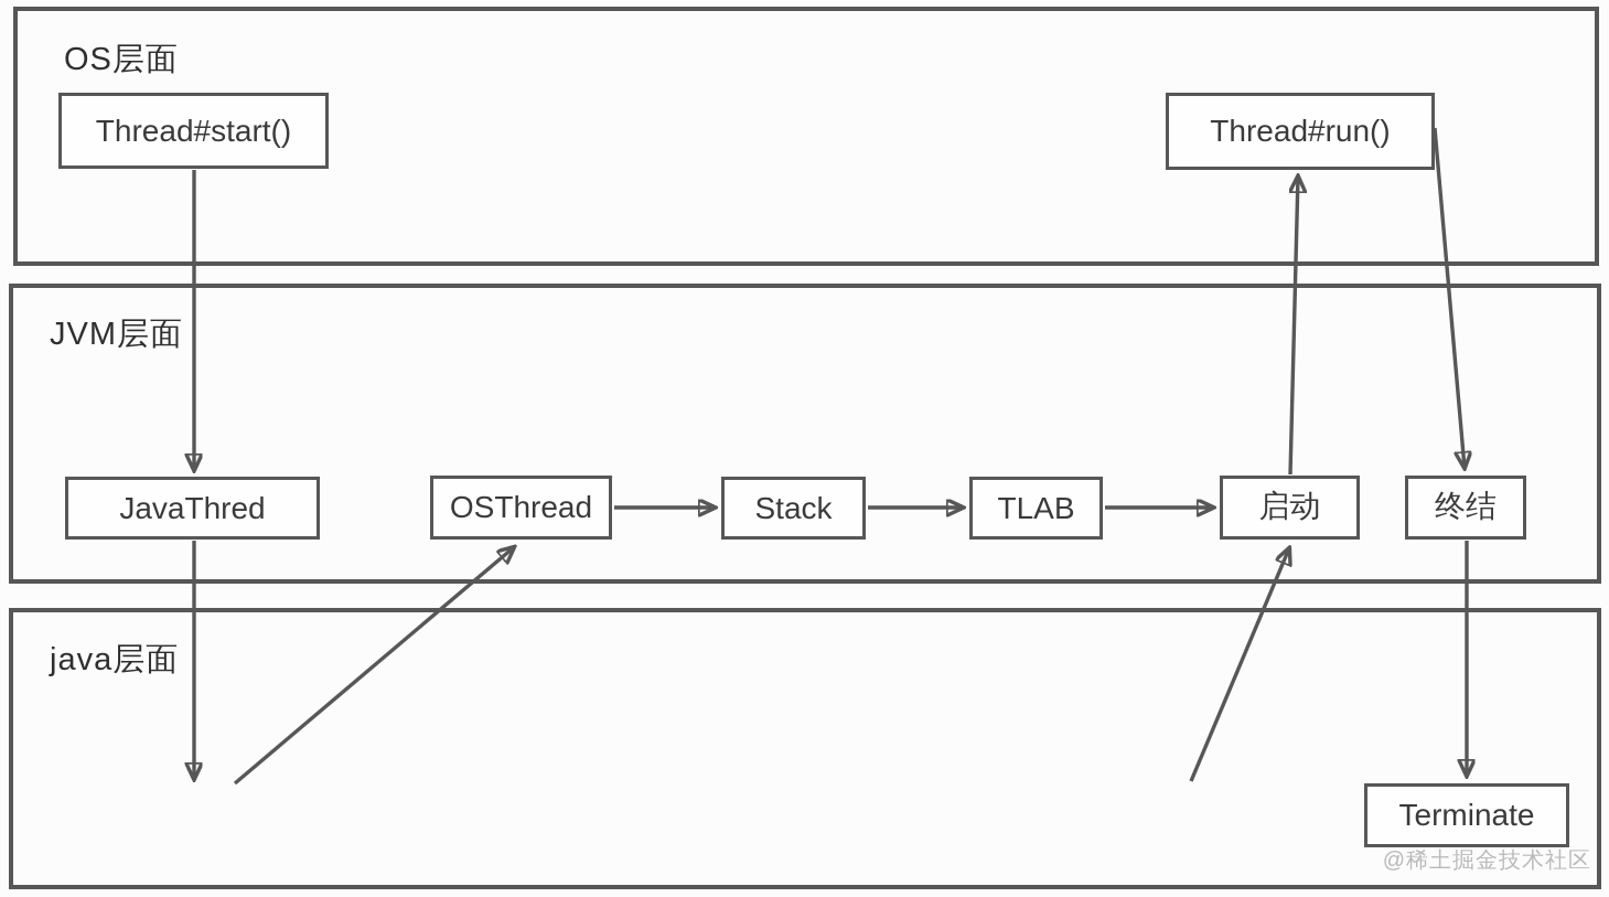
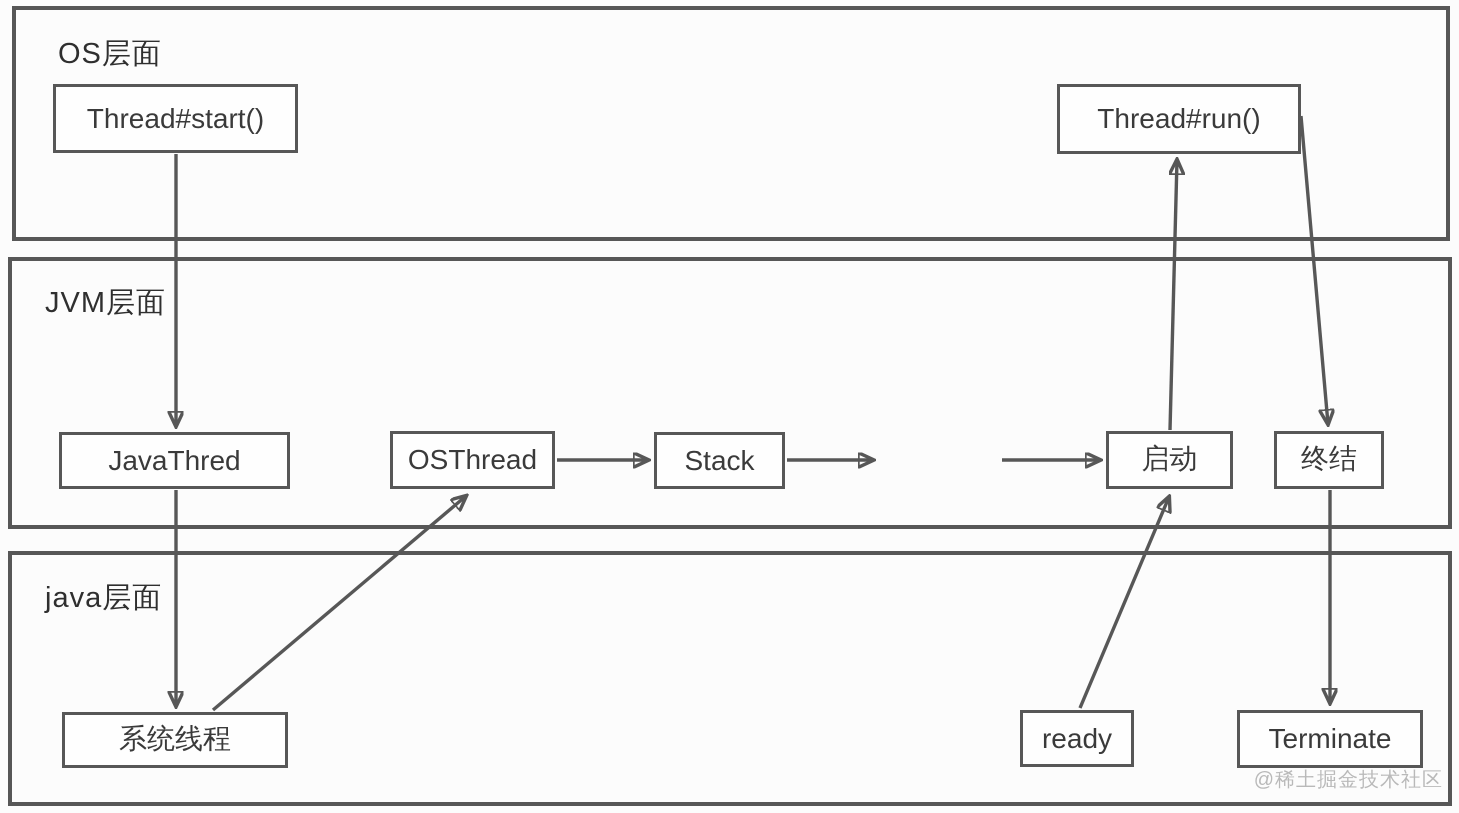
  OS层面
  JVM层面
  java层面
  Thread#start()
  Thread#run()
  JavaThred
  OSThread
  Stack
- TLAB
  启动
  终结
+ 系统线程
+ ready
  Terminate
  @稀土掘金技术社区
